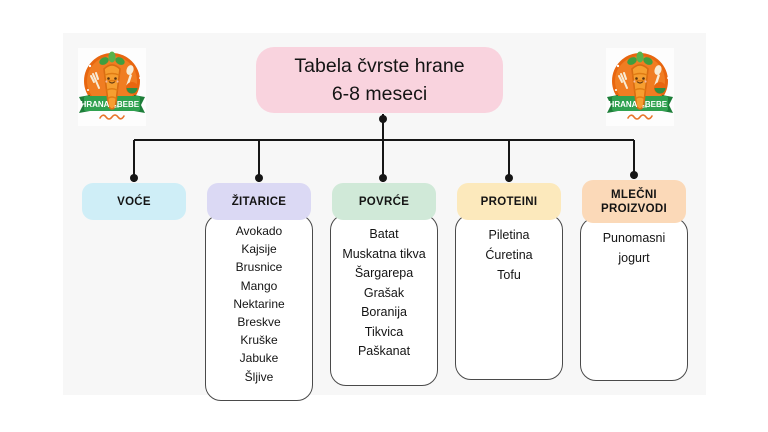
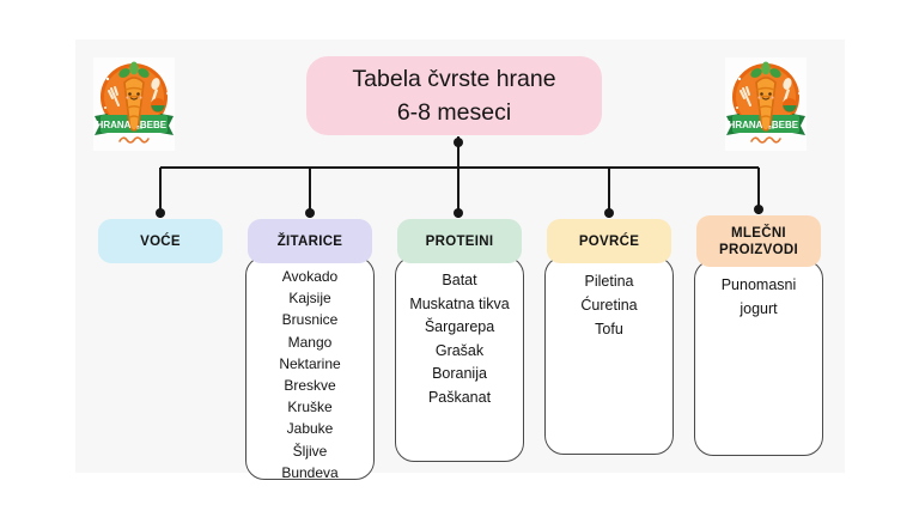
  HRANA
  BEBE
  HRANA
  BEBE
  Tabela čvrste hrane
  6-8 meseci
  VOĆE
  ŽITARICE
  Avokado
  Kajsije
  Brusnice
  Mango
  Nektarine
  Breskve
  Kruške
  Jabuke
  Šljive
+ Bundeva
- POVRĆE
+ PROTEINI
  Batat
  Muskatna tikva
  Šargarepa
  Grašak
  Boranija
- Tikvica
  Paškanat
- PROTEINI
+ POVRĆE
  Piletina
  Ćuretina
  Tofu
  MLEČNI PROIZVODI
  Punomasni jogurt
